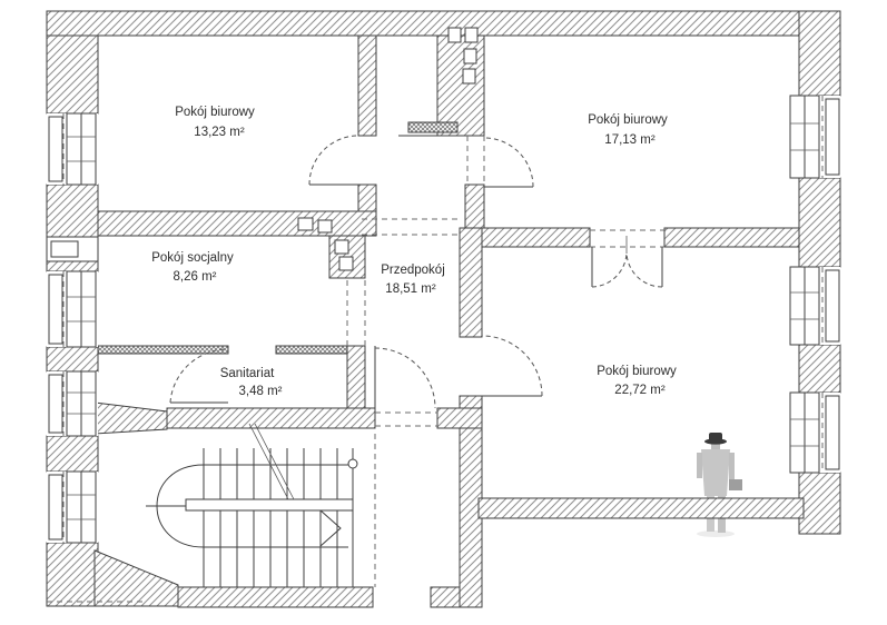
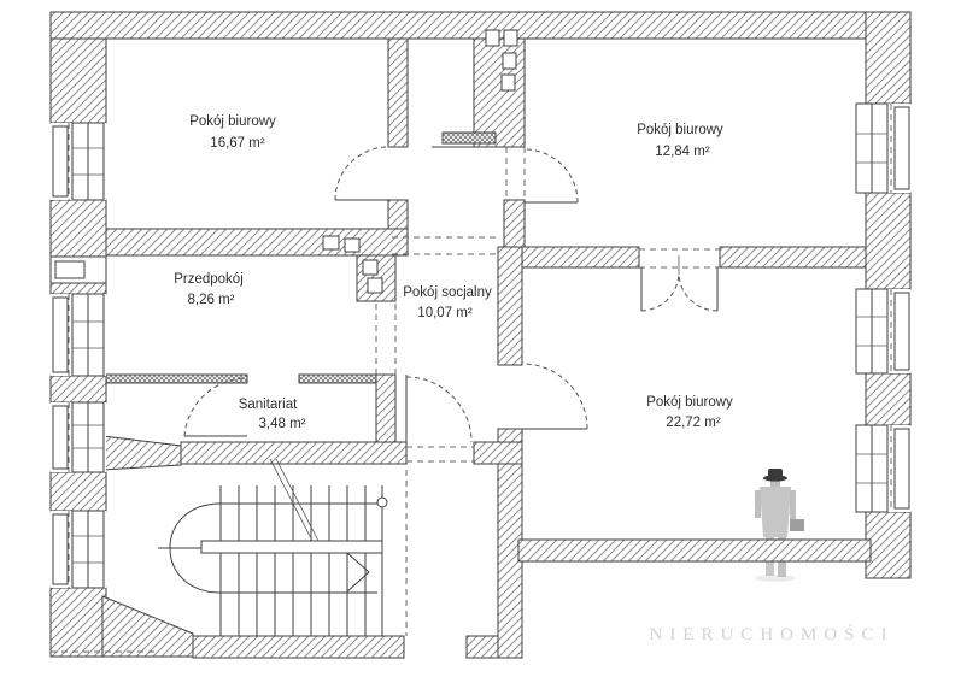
+ NIERUCHOMOŚCI
  Pokój biurowy
- 13,23 m²
+ 16,67 m²
  Pokój biurowy
- 17,13 m²
+ 12,84 m²
- Pokój socjalny
+ Przedpokój
  8,26 m²
- Przedpokój
+ Pokój socjalny
- 18,51 m²
+ 10,07 m²
  Sanitariat
  3,48 m²
  Pokój biurowy
  22,72 m²
